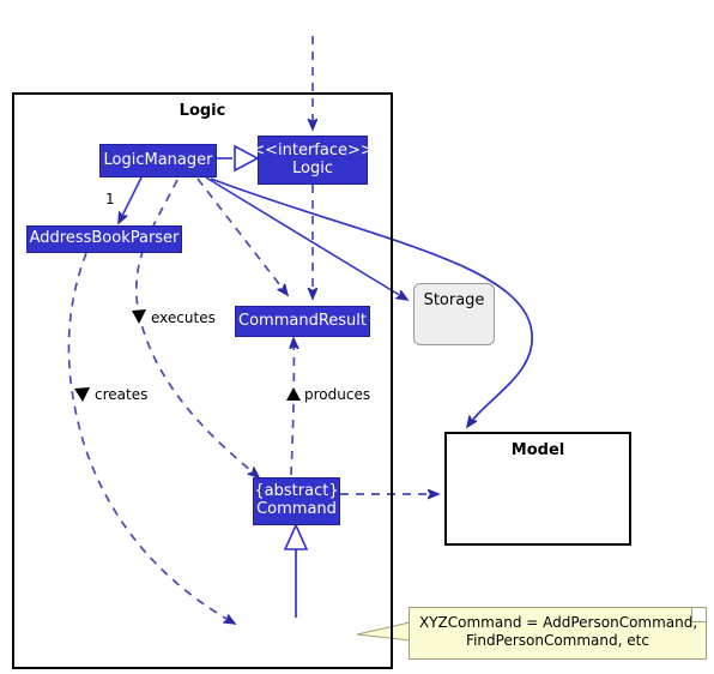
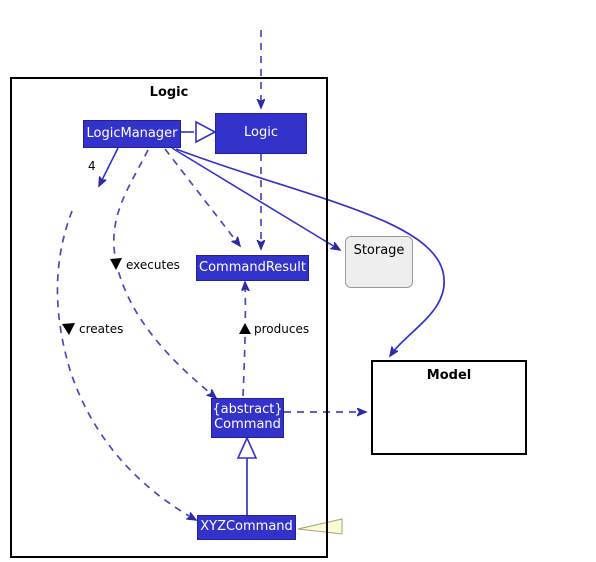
  Logic
  LogicManager
- <<interface>>
  Logic
- AddressBookParser
  CommandResult
  {abstract}
  Command
+ XYZCommand
  Storage
  Model
- XYZCommand = AddPersonCommand,
- FindPersonCommand, etc
- 1
+ 4
  executes
  creates
  produces
